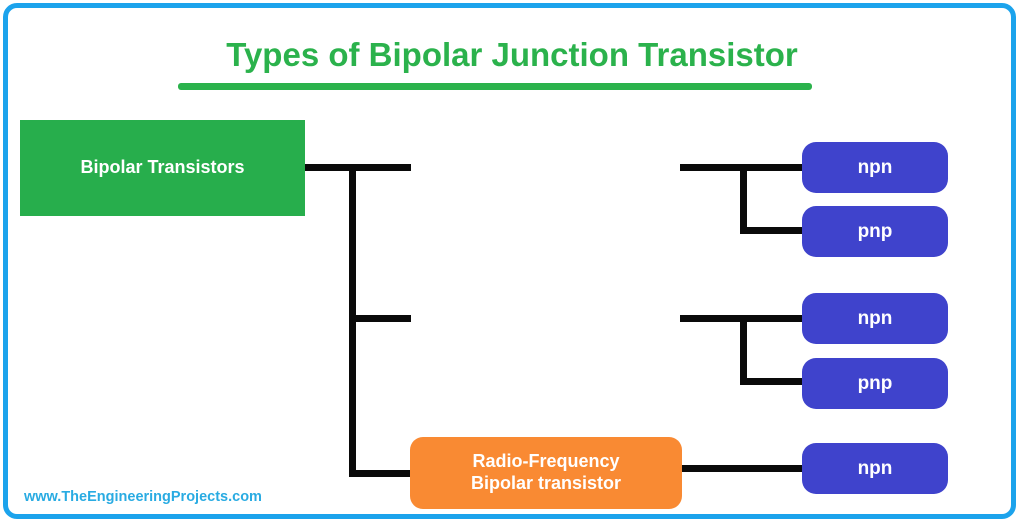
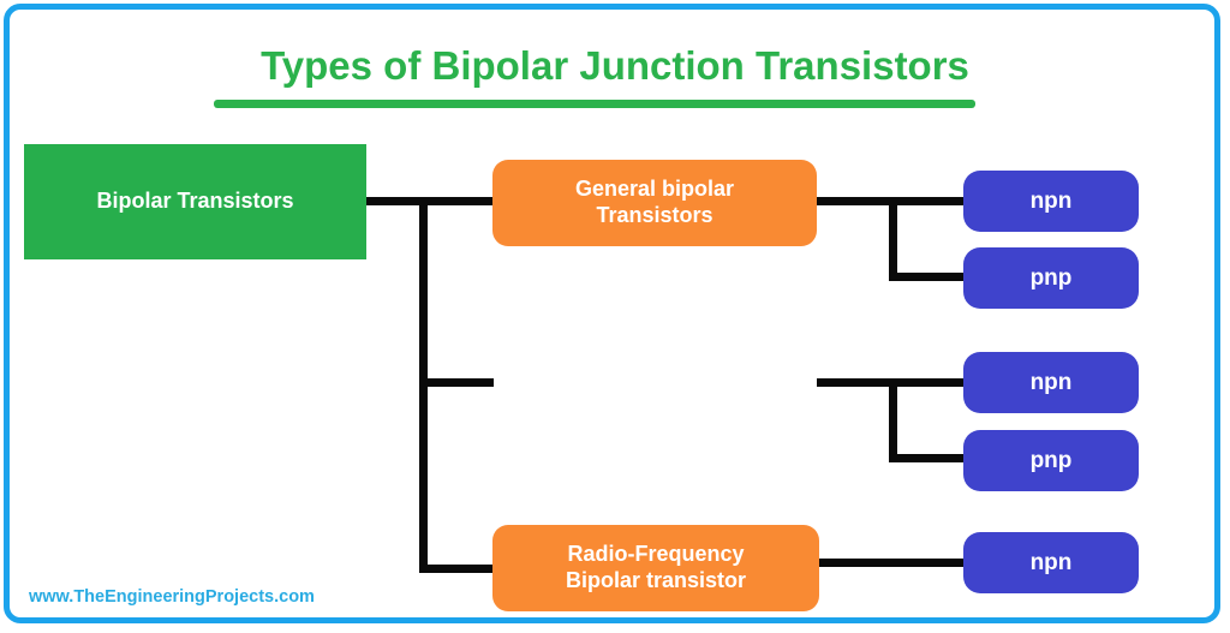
- Types of Bipolar Junction Transistor
+ Types of Bipolar Junction Transistors
  Bipolar Transistors
+ General bipolar
+ Transistors
  npn
  pnp
  npn
  pnp
  Radio-Frequency
  Bipolar transistor
  npn
  www.TheEngineeringProjects.com
